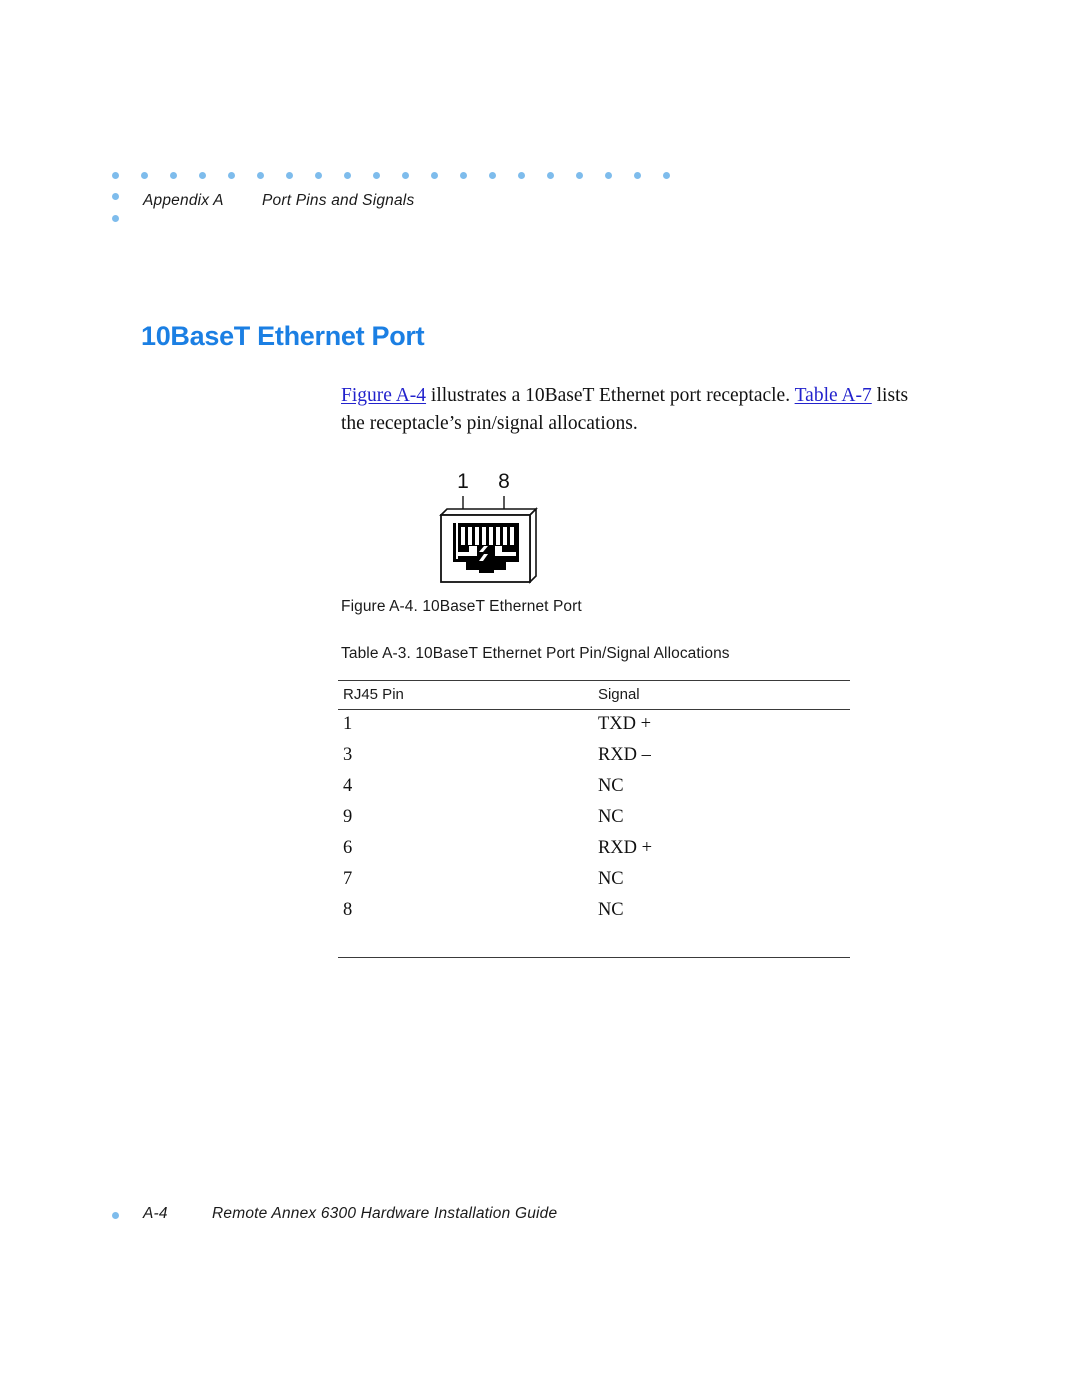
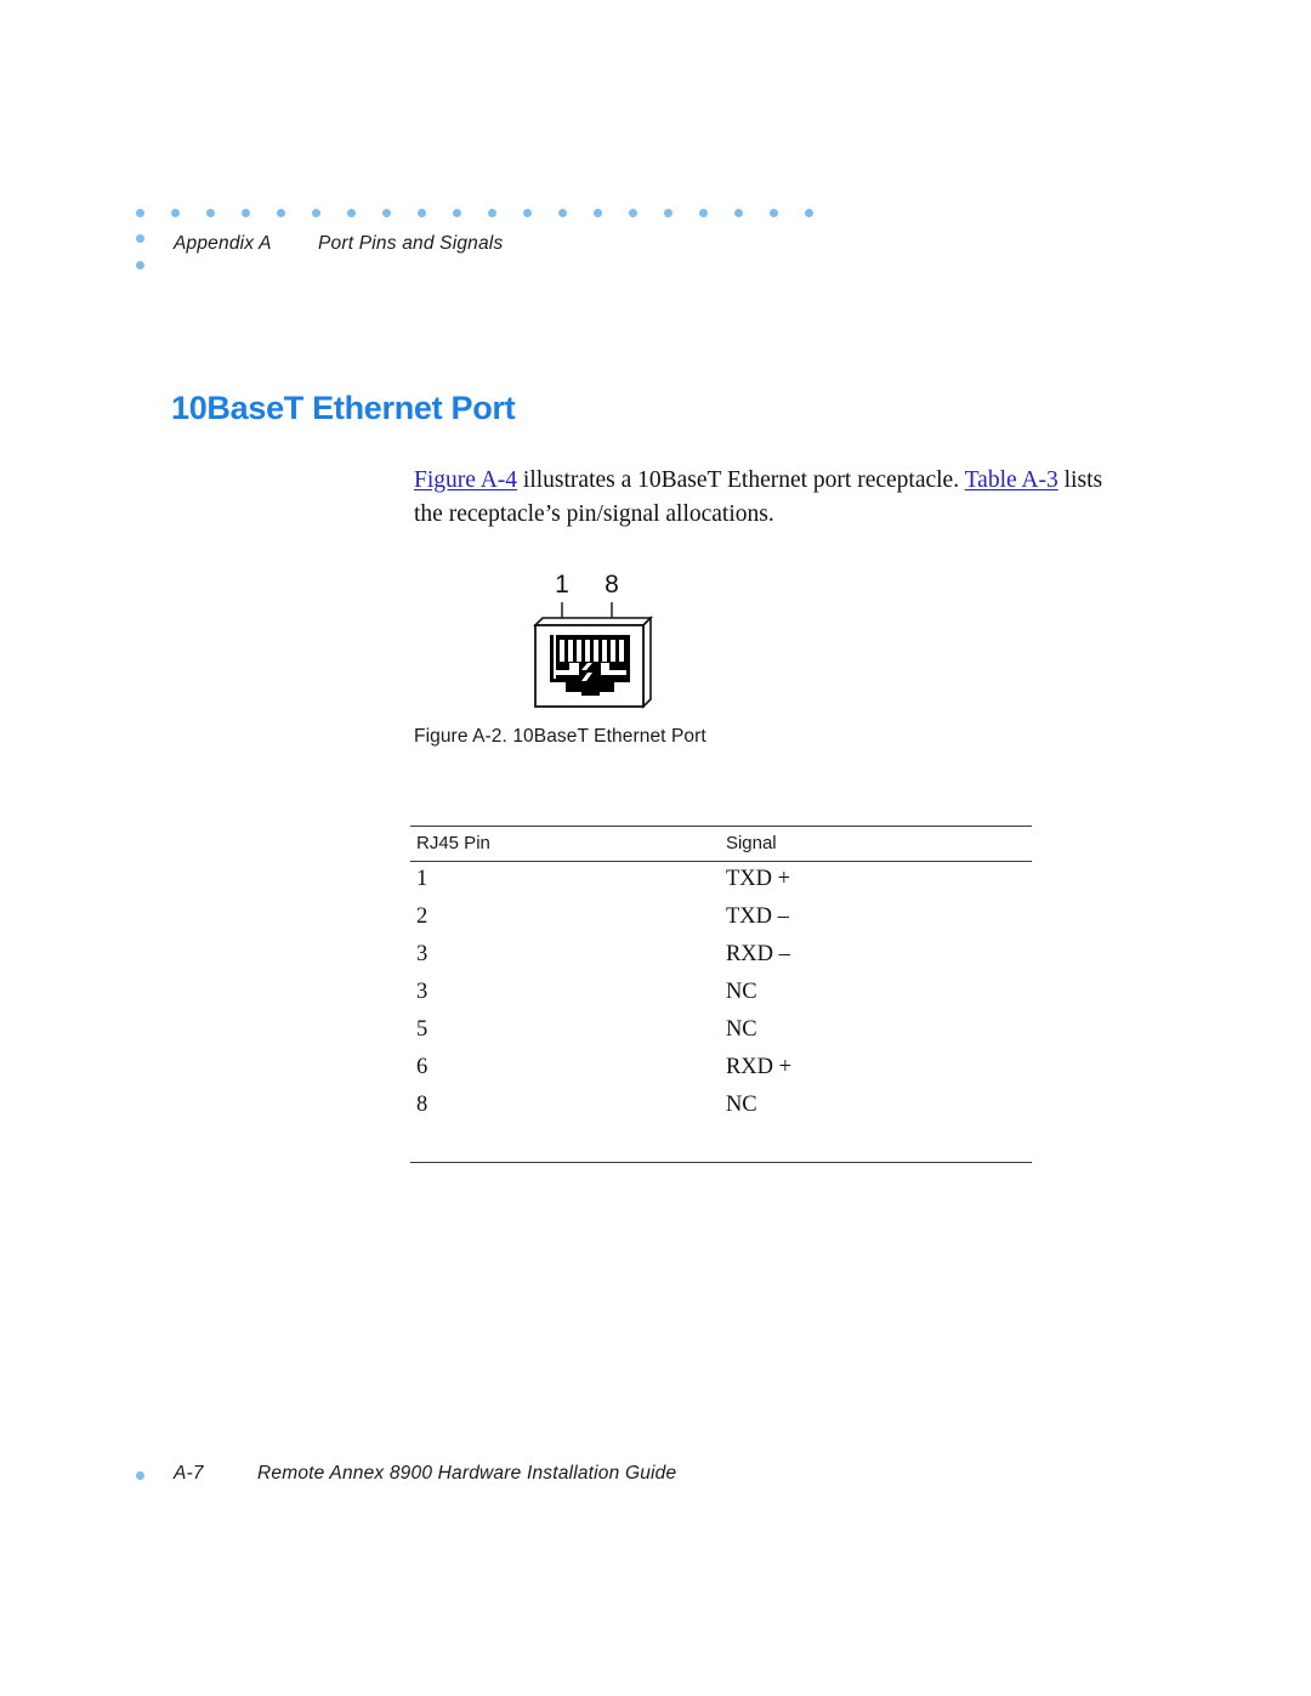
  Appendix A
  Port Pins and Signals
  10BaseT Ethernet Port
- Figure A-4 illustrates a 10BaseT Ethernet port receptacle. Table A-7 lists the receptacle’s pin/signal allocations.
+ Figure A-4 illustrates a 10BaseT Ethernet port receptacle. Table A-3 lists the receptacle’s pin/signal allocations.
  1
  8
- Figure A-4. 10BaseT Ethernet Port
+ Figure A-2. 10BaseT Ethernet Port
- Table A-3. 10BaseT Ethernet Port Pin/Signal Allocations
  RJ45 Pin	Signal
  1	TXD +
+ 2	TXD –
  3	RXD –
- 4	NC
+ 3	NC
- 9	NC
+ 5	NC
  6	RXD +
- 7	NC
  8	NC
- A-4
+ A-7
- Remote Annex 6300 Hardware Installation Guide
+ Remote Annex 8900 Hardware Installation Guide
